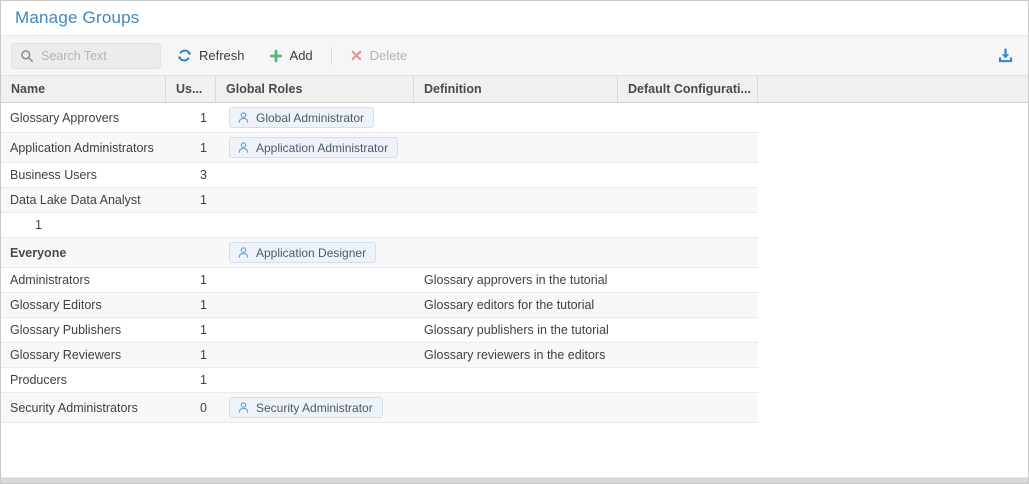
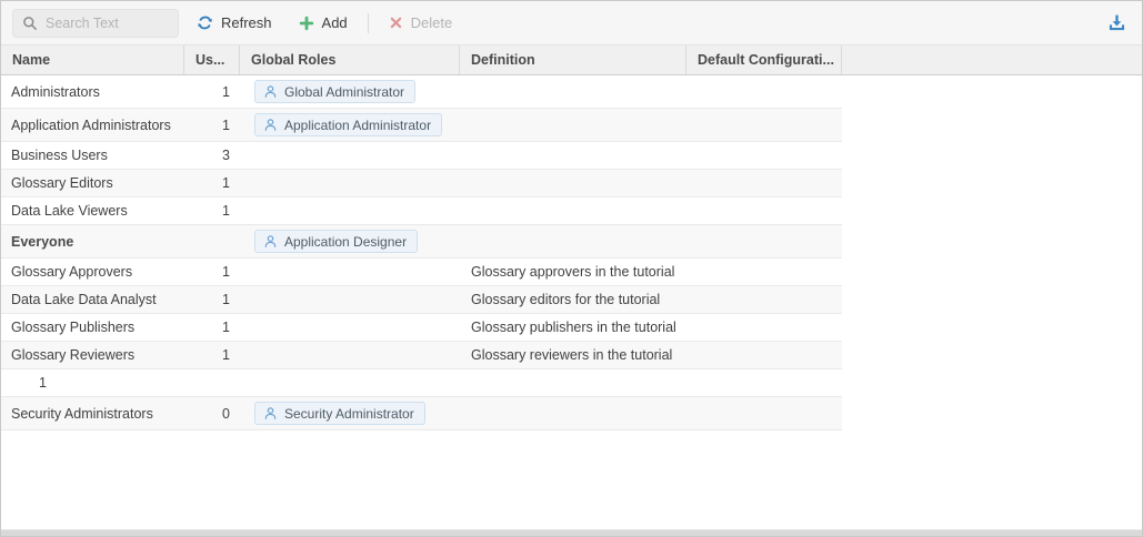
- Manage Groups
  Search Text
  Refresh
  Add
  Delete
  Name
  Us...
  Global Roles
  Definition
  Default Configurati...
- Glossary Approvers
+ Administrators
  1
  Global Administrator
  Application Administrators
  1
  Application Administrator
  Business Users
  3
- Data Lake Data Analyst
+ Glossary Editors
  1
+ Data Lake Viewers
  1
  Everyone
  Application Designer
- Administrators
+ Glossary Approvers
  1
  Glossary approvers in the tutorial
- Glossary Editors
+ Data Lake Data Analyst
  1
  Glossary editors for the tutorial
  Glossary Publishers
  1
  Glossary publishers in the tutorial
  Glossary Reviewers
  1
- Glossary reviewers in the editors
+ Glossary reviewers in the tutorial
- Producers
  1
  Security Administrators
  0
  Security Administrator
